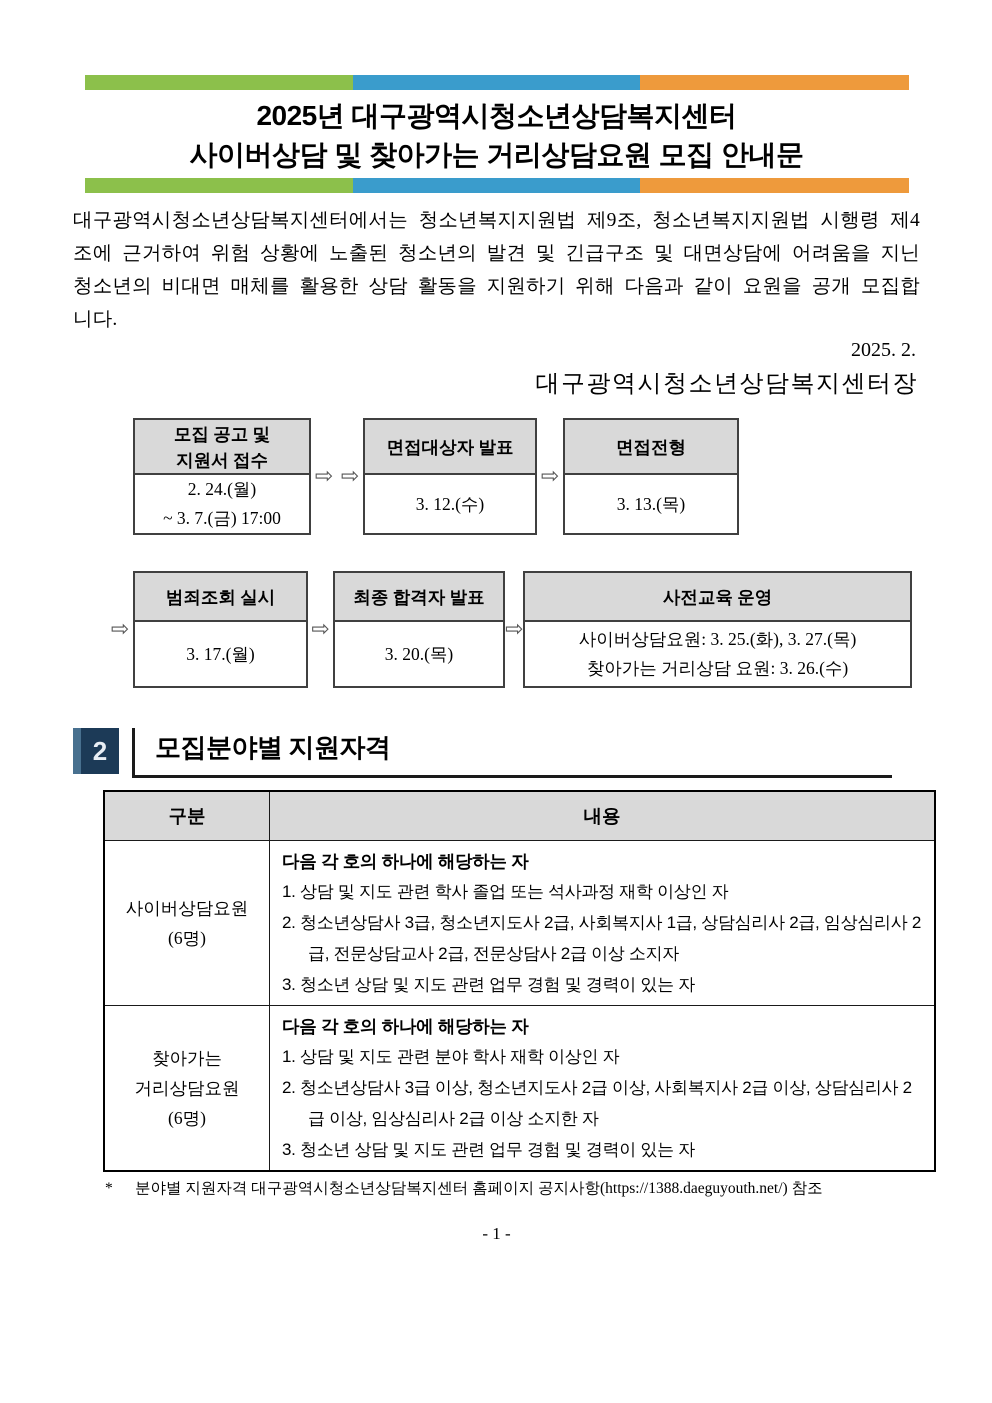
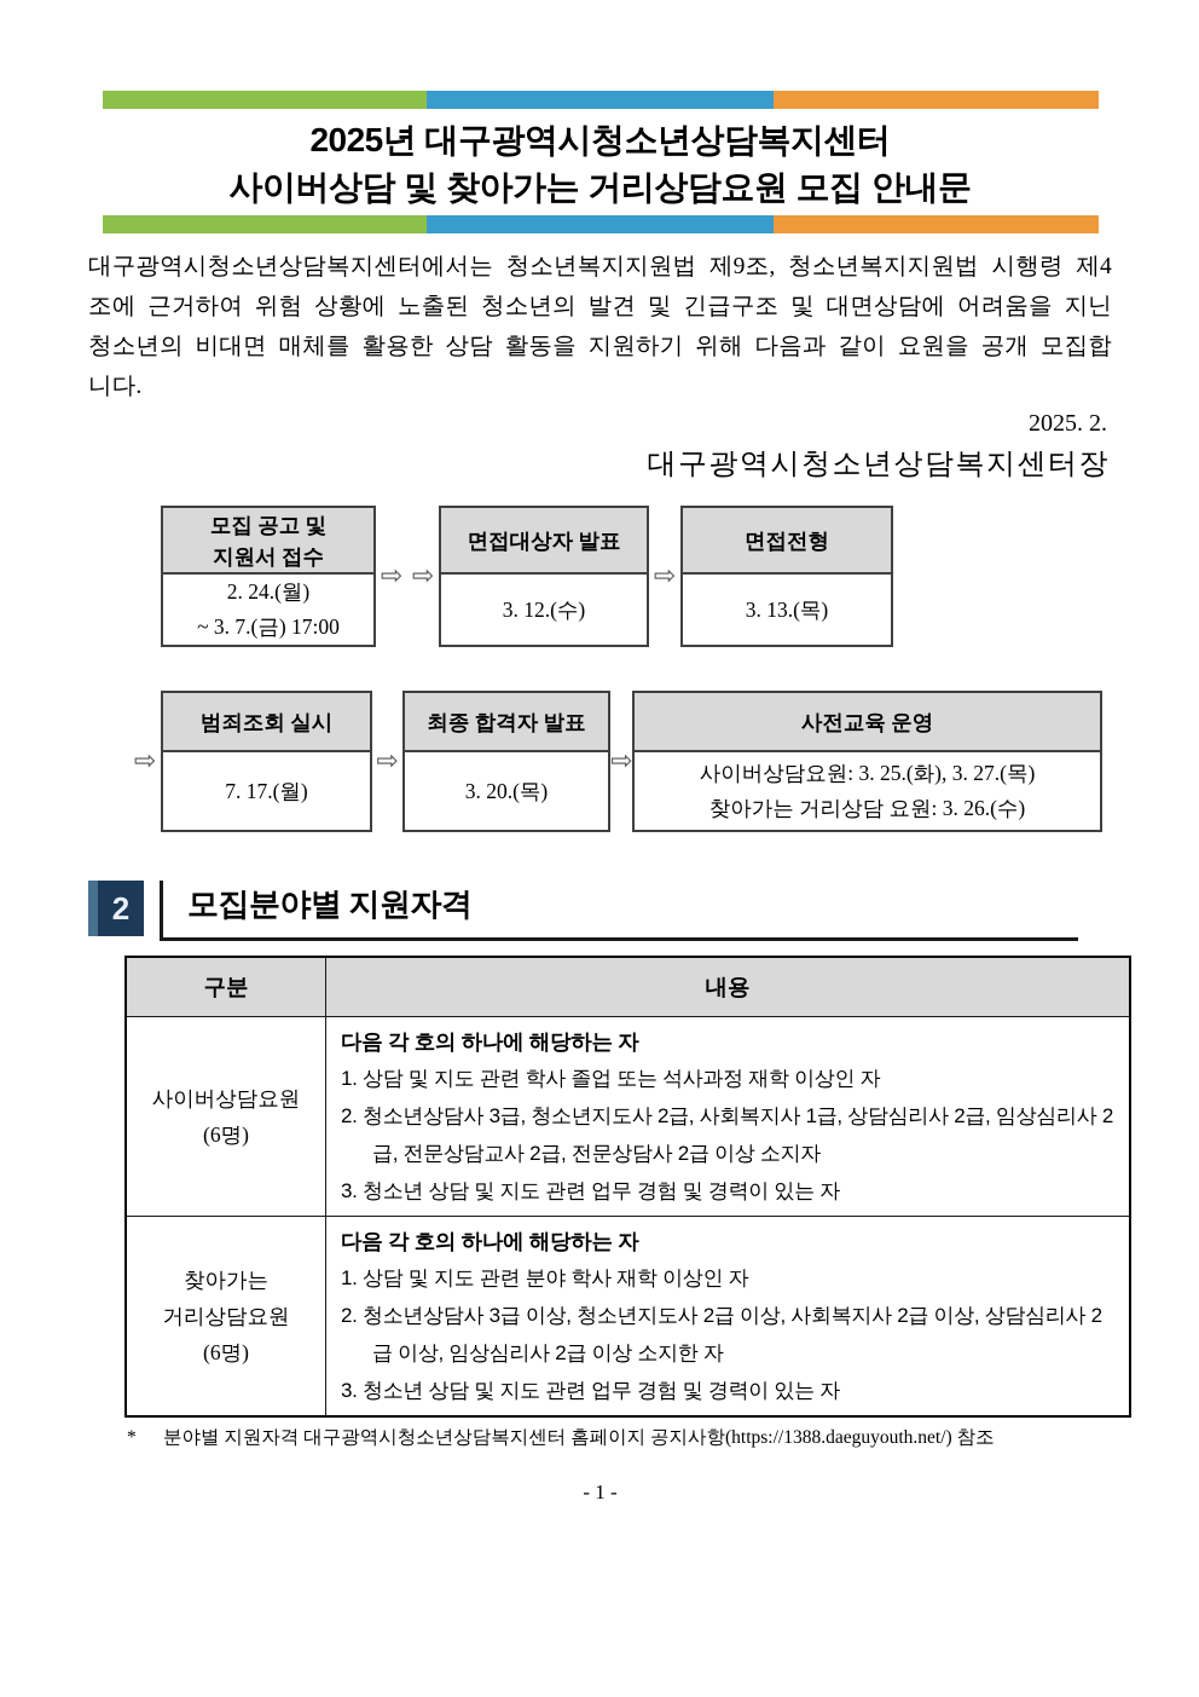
  2025년 대구광역시청소년상담복지센터
  사이버상담 및 찾아가는 거리상담요원 모집 안내문
  대구광역시청소년상담복지센터에서는 청소년복지지원법 제9조, 청소년복지지원법 시행령 제4조에 근거하여 위험 상황에 노출된 청소년의 발견 및 긴급구조 및 대면상담에 어려움을 지닌 청소년의 비대면 매체를 활용한 상담 활동을 지원하기 위해 다음과 같이 요원을 공개 모집합니다.
  2025. 2.
  대구광역시청소년상담복지센터장
  모집 공고 및
  지원서 접수
  2. 24.(월)
  ~ 3. 7.(금) 17:00
  ⇨
  ⇨
  면접대상자 발표
  3. 12.(수)
  ⇨
  면접전형
  3. 13.(목)
  ⇨
  범죄조회 실시
- 3. 17.(월)
+ 7. 17.(월)
  ⇨
  최종 합격자 발표
  3. 20.(목)
  ⇨
  사전교육 운영
  사이버상담요원: 3. 25.(화), 3. 27.(목)
  찾아가는 거리상담 요원: 3. 26.(수)
  2
  모집분야별 지원자격
  구분	내용
  사이버상담요원 (6명)	다음 각 호의 하나에 해당하는 자 1. 상담 및 지도 관련 학사 졸업 또는 석사과정 재학 이상인 자 2. 청소년상담사 3급, 청소년지도사 2급, 사회복지사 1급, 상담심리사 2급, 임상심리사 2급, 전문상담교사 2급, 전문상담사 2급 이상 소지자 3. 청소년 상담 및 지도 관련 업무 경험 및 경력이 있는 자
  찾아가는 거리상담요원 (6명)	다음 각 호의 하나에 해당하는 자 1. 상담 및 지도 관련 분야 학사 재학 이상인 자 2. 청소년상담사 3급 이상, 청소년지도사 2급 이상, 사회복지사 2급 이상, 상담심리사 2급 이상, 임상심리사 2급 이상 소지한 자 3. 청소년 상담 및 지도 관련 업무 경험 및 경력이 있는 자
  * 분야별 지원자격 대구광역시청소년상담복지센터 홈페이지 공지사항(https://1388.daeguyouth.net/) 참조
  - 1 -
